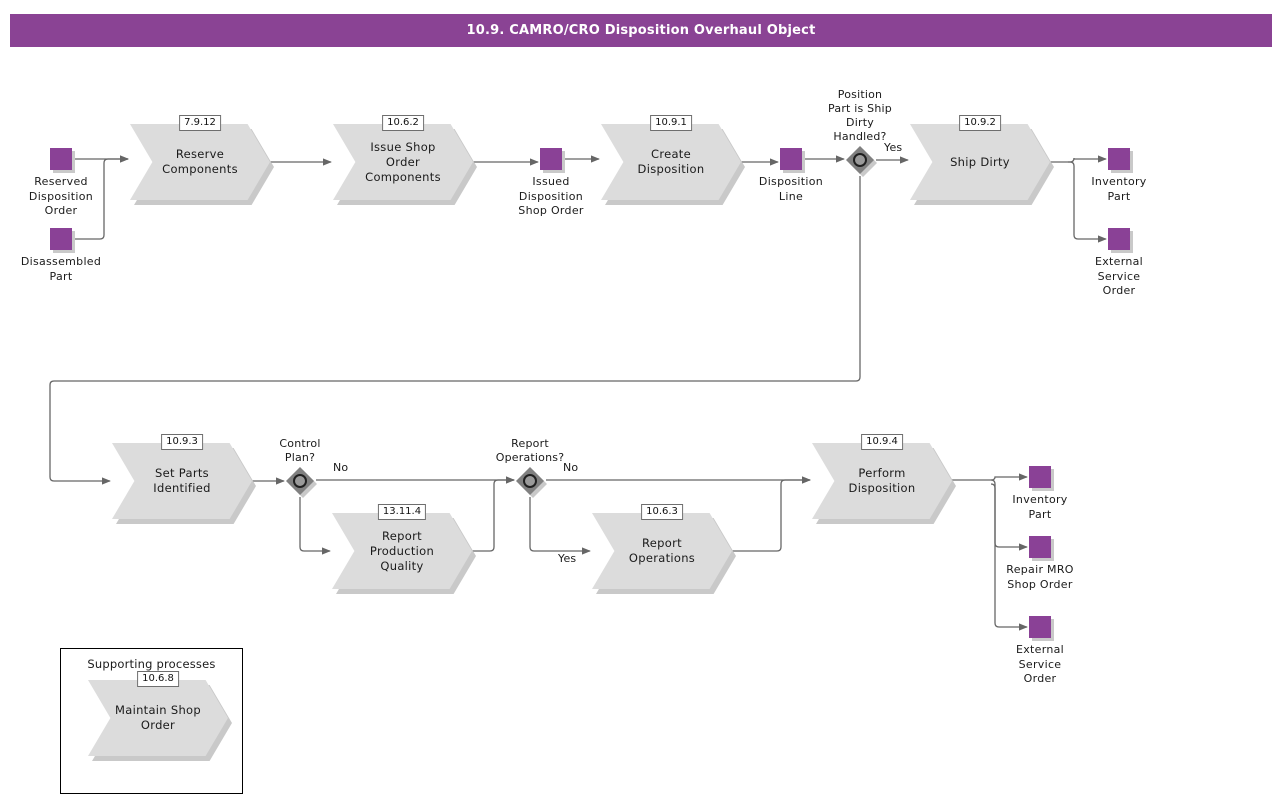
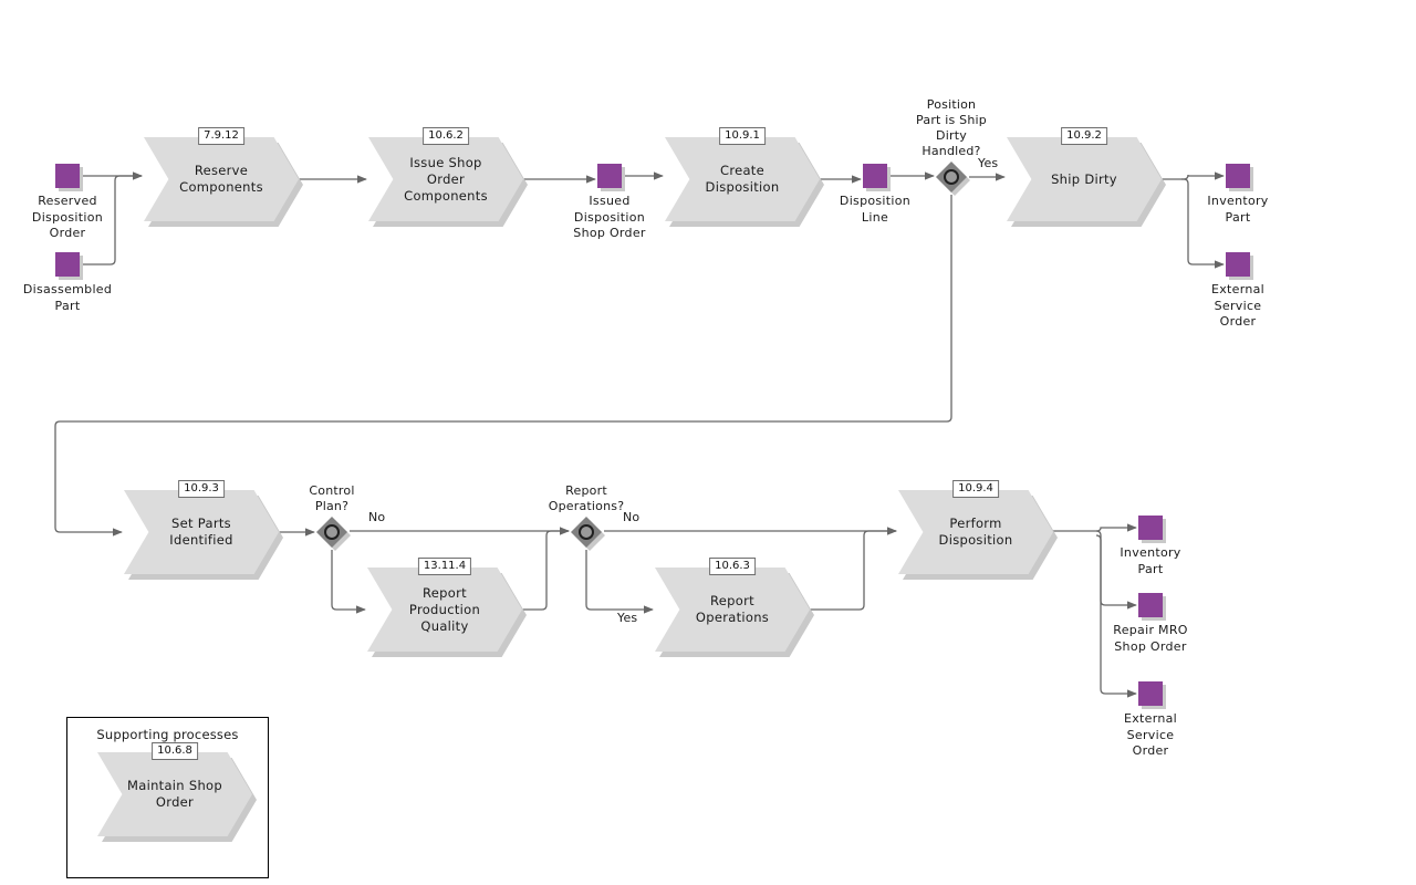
- 10.9. CAMRO/CRO Disposition Overhaul Object
  Reserve
  Components
  7.9.12
  Issue Shop
  Order
  Components
  10.6.2
  Create
  Disposition
  10.9.1
  Ship Dirty
  10.9.2
  Set Parts
  Identified
  10.9.3
  Report
  Production
  Quality
  13.11.4
  Report
  Operations
  10.6.3
  Perform
  Disposition
  10.9.4
  Reserved
  Disposition
  Order
  Disassembled
  Part
  Issued
  Disposition
  Shop Order
  Disposition
  Line
  Inventory
  Part
  External
  Service
  Order
  Inventory
  Part
  Repair MRO
  Shop Order
  External
  Service
  Order
  Position
  Part is Ship
  Dirty
  Handled?
  Control
  Plan?
  Report
  Operations?
  Yes
  No
  No
  Yes
  Supporting processes
  Maintain Shop
  Order
  10.6.8
